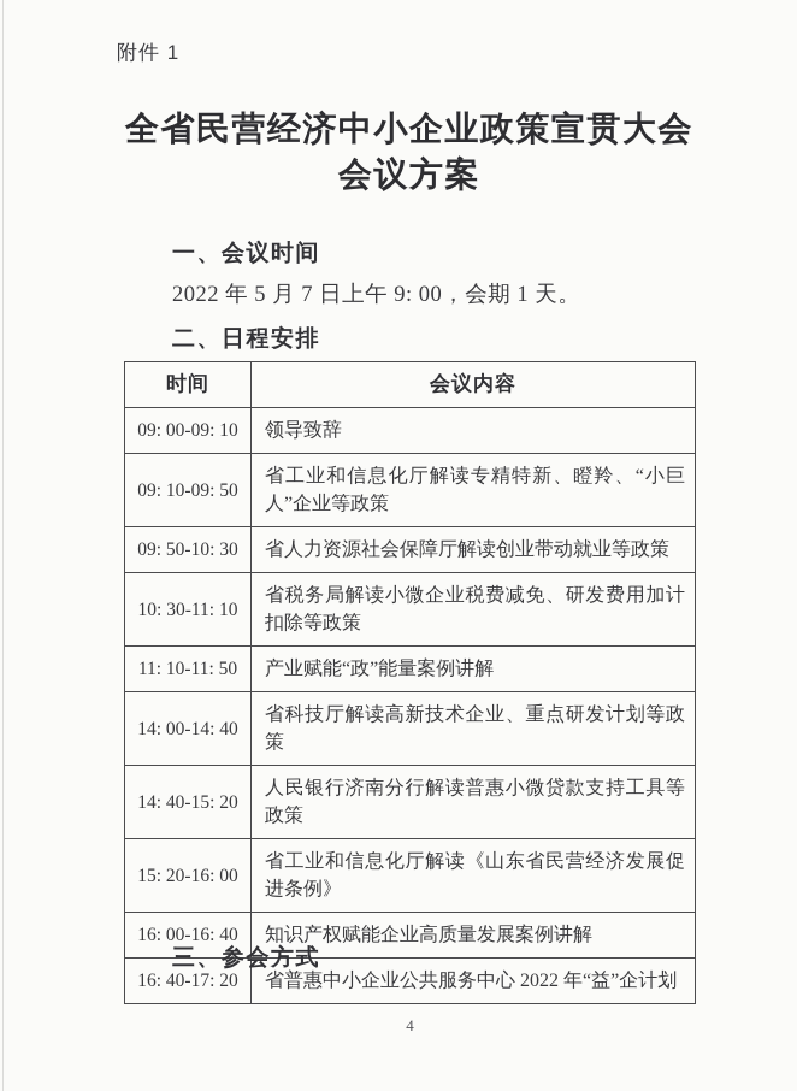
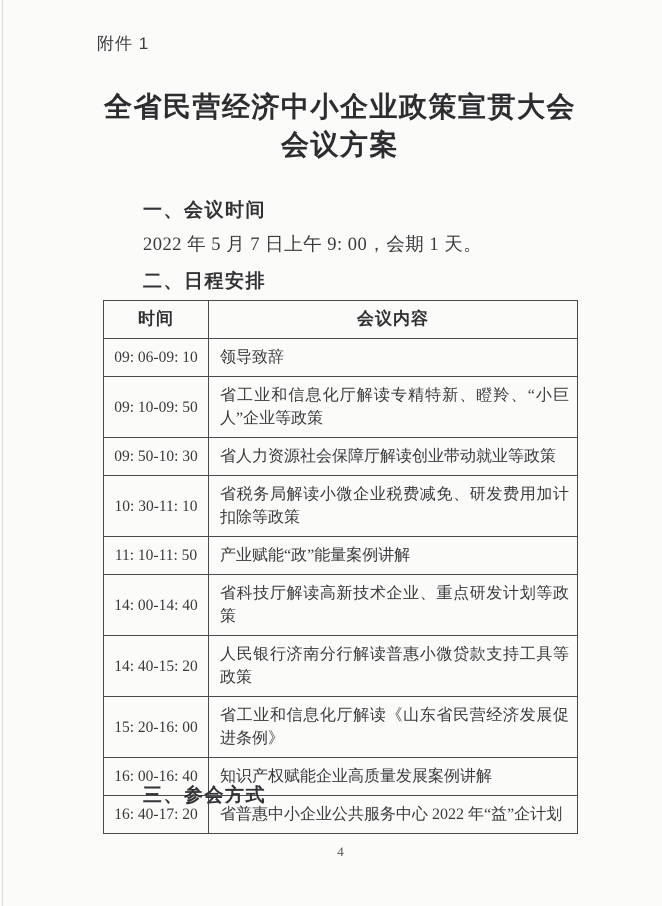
  附件 1
  全省民营经济中小企业政策宣贯大会
  会议方案
  一、会议时间
  2022 年 5 月 7 日上午 9: 00，会期 1 天。
  二、日程安排
  时间	会议内容
- 09: 00-09: 10	领导致辞
+ 09: 06-09: 10	领导致辞
  09: 10-09: 50	省工业和信息化厅解读专精特新、瞪羚、“小巨人”企业等政策
  09: 50-10: 30	省人力资源社会保障厅解读创业带动就业等政策
  10: 30-11: 10	省税务局解读小微企业税费减免、研发费用加计扣除等政策
  11: 10-11: 50	产业赋能“政”能量案例讲解
  14: 00-14: 40	省科技厅解读高新技术企业、重点研发计划等政策
  14: 40-15: 20	人民银行济南分行解读普惠小微贷款支持工具等政策
  15: 20-16: 00	省工业和信息化厅解读《山东省民营经济发展促进条例》
  16: 00-16: 40	知识产权赋能企业高质量发展案例讲解
  16: 40-17: 20	省普惠中小企业公共服务中心 2022 年“益”企计划
  三、参会方式
  4
